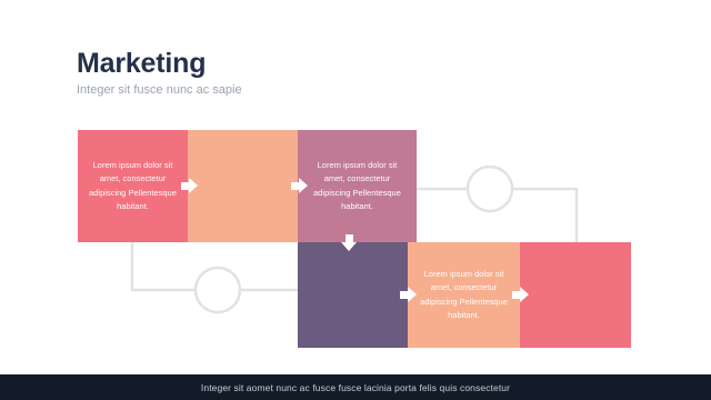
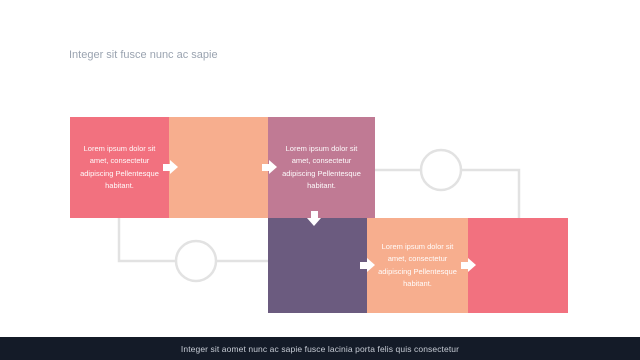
- Marketing
  Integer sit fusce nunc ac sapie
  Lorem ipsum dolor sit amet, consectetur adipiscing Pellentesque habitant.
  Lorem ipsum dolor sit amet, consectetur adipiscing Pellentesque habitant.
  Lorem ipsum dolor sit amet, consectetur adipiscing Pellentesque habitant.
- Integer sit aomet nunc ac fusce fusce lacinia porta felis quis consectetur
+ Integer sit aomet nunc ac sapie fusce lacinia porta felis quis consectetur
